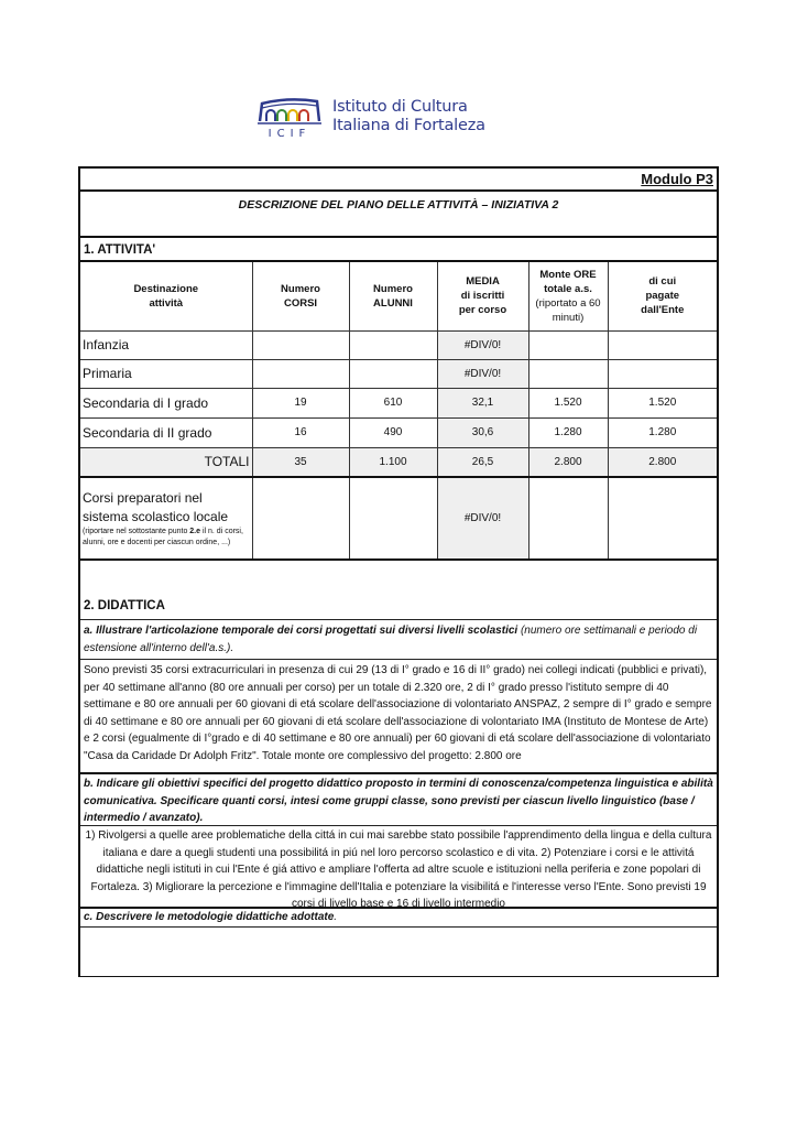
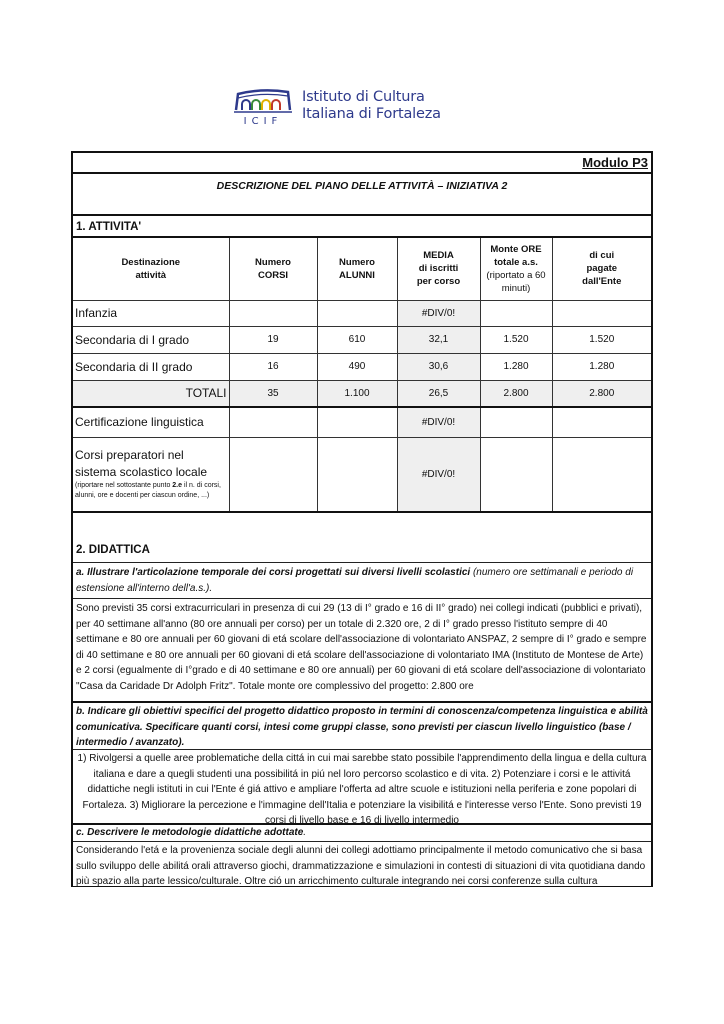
  ICIF
  Istituto di Cultura
  Italiana di Fortaleza
  Modulo P3
  DESCRIZIONE DEL PIANO DELLE ATTIVITÀ – INIZIATIVA 2
  1. ATTIVITA'
  Destinazione attività	Numero CORSI	Numero ALUNNI	MEDIA di iscritti per corso	Monte ORE totale a.s.(riportato a 60 minuti)	di cui pagate dall'Ente
  Infanzia			#DIV/0!
- Primaria			#DIV/0!
  Secondaria di I grado	19	610	32,1	1.520	1.520
  Secondaria di II grado	16	490	30,6	1.280	1.280
  TOTALI	35	1.100	26,5	2.800	2.800
+ Certificazione linguistica			#DIV/0!
  2. DIDATTICA
  a. Illustrare l'articolazione temporale dei corsi progettati sui diversi livelli scolastici (numero ore settimanali e periodo di estensione all'interno dell'a.s.).
  Sono previsti 35 corsi extracurriculari in presenza di cui 29 (13 di I° grado e 16 di II° grado) nei collegi indicati (pubblici e privati), per 40 settimane all'anno (80 ore annuali per corso) per un totale di 2.320 ore, 2 di I° grado presso l'istituto sempre di 40 settimane e 80 ore annuali per 60 giovani di etá scolare dell'associazione di volontariato ANSPAZ, 2 sempre di I° grado e sempre di 40 settimane e 80 ore annuali per 60 giovani di etá scolare dell'associazione di volontariato IMA (Instituto de Montese de Arte) e 2 corsi (egualmente di I°grado e di 40 settimane e 80 ore annuali) per 60 giovani di etá scolare dell'associazione di volontariato "Casa da Caridade Dr Adolph Fritz". Totale monte ore complessivo del progetto: 2.800 ore
  b. Indicare gli obiettivi specifici del progetto didattico proposto in termini di conoscenza/competenza linguistica e abilità comunicativa. Specificare quanti corsi, intesi come gruppi classe, sono previsti per ciascun livello linguistico (base / intermedio / avanzato).
  1) Rivolgersi a quelle aree problematiche della cittá in cui mai sarebbe stato possibile l'apprendimento della lingua e della cultura italiana e dare a quegli studenti una possibilitá in piú nel loro percorso scolastico e di vita. 2) Potenziare i corsi e le attivitá didattiche negli istituti in cui l'Ente é giá attivo e ampliare l'offerta ad altre scuole e istituzioni nella periferia e zone popolari di Fortaleza. 3) Migliorare la percezione e l'immagine dell'Italia e potenziare la visibilitá e l'interesse verso l'Ente. Sono previsti 19 corsi di livello base e 16 di livello intermedio
  c. Descrivere le metodologie didattiche adottate.
+ Considerando l'etá e la provenienza sociale degli alunni dei collegi adottiamo principalmente il metodo comunicativo che si basa sullo sviluppo delle abilitá orali attraverso giochi, drammatizzazione e simulazioni in contesti di situazioni di vita quotidiana dando più spazio alla parte lessico/culturale. Oltre ció un arricchimento culturale integrando nei corsi conferenze sulla cultura
